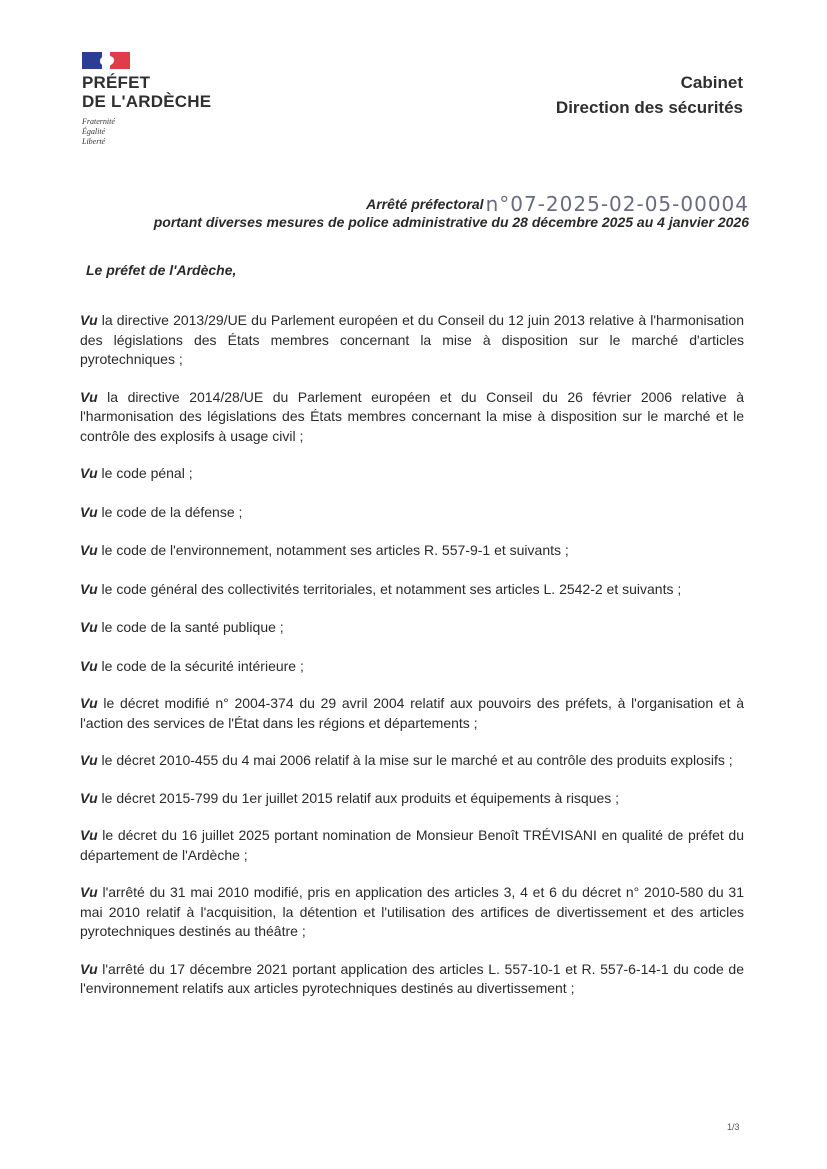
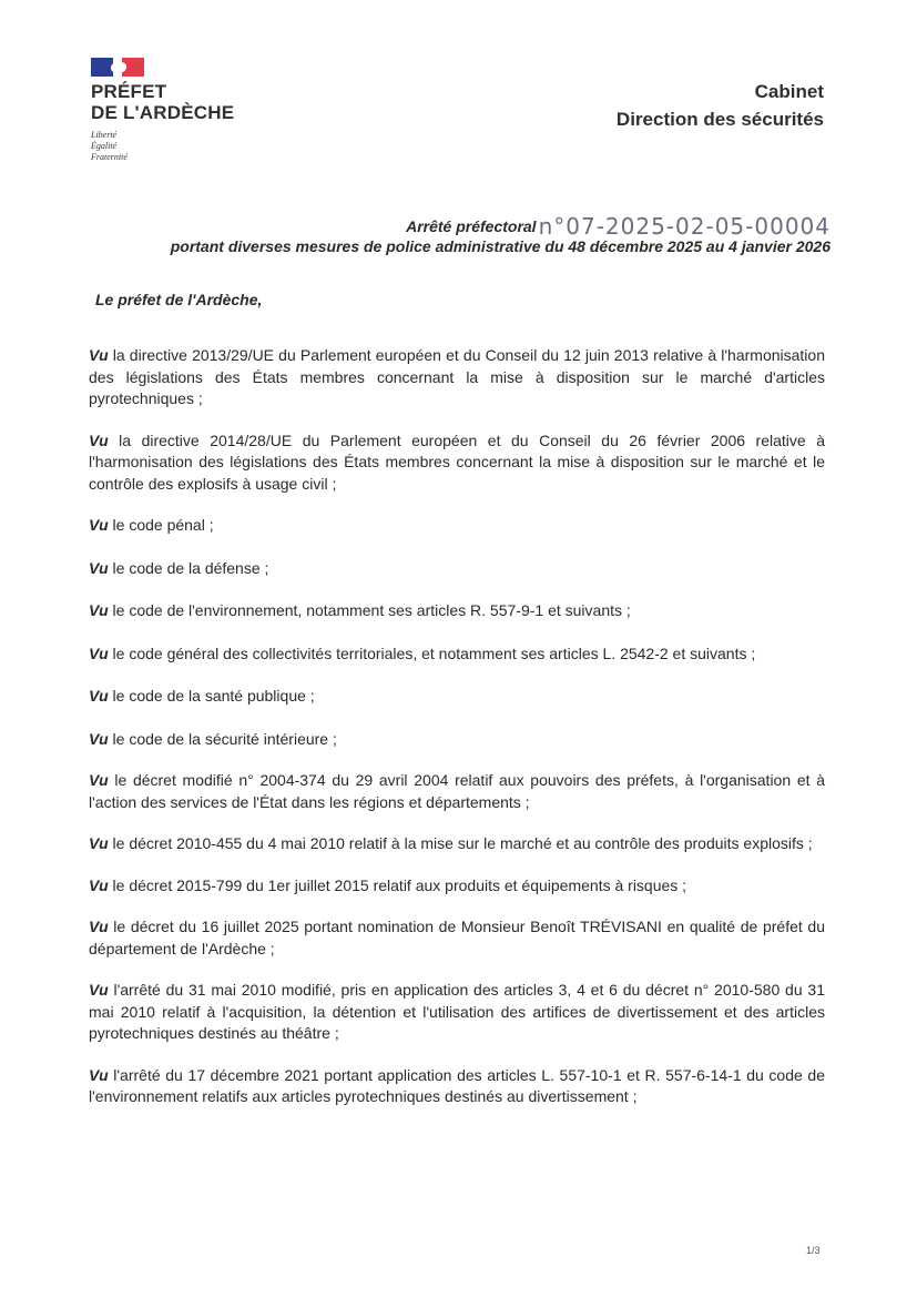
  PRÉFET
  DE L'ARDÈCHE
- Fraternité
+ Liberté
  Égalité
- Liberté
+ Fraternité
  Cabinet
  Direction des sécurités
  Arrêté préfectoral n°07-2025-02-05-00004
- portant diverses mesures de police administrative du 28 décembre 2025 au 4 janvier 2026
+ portant diverses mesures de police administrative du 48 décembre 2025 au 4 janvier 2026
  Le préfet de l'Ardèche,
  Vu la directive 2013/29/UE du Parlement européen et du Conseil du 12 juin 2013 relative à l'harmonisation des législations des États membres concernant la mise à disposition sur le marché d'articles pyrotechniques ;
  Vu la directive 2014/28/UE du Parlement européen et du Conseil du 26 février 2006 relative à l'harmonisation des législations des États membres concernant la mise à disposition sur le marché et le contrôle des explosifs à usage civil ;
  Vu le code pénal ;
  Vu le code de la défense ;
  Vu le code de l'environnement, notamment ses articles R. 557-9-1 et suivants ;
  Vu le code général des collectivités territoriales, et notamment ses articles L. 2542-2 et suivants ;
  Vu le code de la santé publique ;
  Vu le code de la sécurité intérieure ;
  Vu le décret modifié n° 2004-374 du 29 avril 2004 relatif aux pouvoirs des préfets, à l'organisation et à l'action des services de l'État dans les régions et départements ;
- Vu le décret 2010-455 du 4 mai 2006 relatif à la mise sur le marché et au contrôle des produits explosifs ;
+ Vu le décret 2010-455 du 4 mai 2010 relatif à la mise sur le marché et au contrôle des produits explosifs ;
  Vu le décret 2015-799 du 1er juillet 2015 relatif aux produits et équipements à risques ;
  Vu le décret du 16 juillet 2025 portant nomination de Monsieur Benoît TRÉVISANI en qualité de préfet du département de l'Ardèche ;
  Vu l'arrêté du 31 mai 2010 modifié, pris en application des articles 3, 4 et 6 du décret n° 2010-580 du 31 mai 2010 relatif à l'acquisition, la détention et l'utilisation des artifices de divertissement et des articles pyrotechniques destinés au théâtre ;
  Vu l'arrêté du 17 décembre 2021 portant application des articles L. 557-10-1 et R. 557-6-14-1 du code de l'environnement relatifs aux articles pyrotechniques destinés au divertissement ;
  1/3
